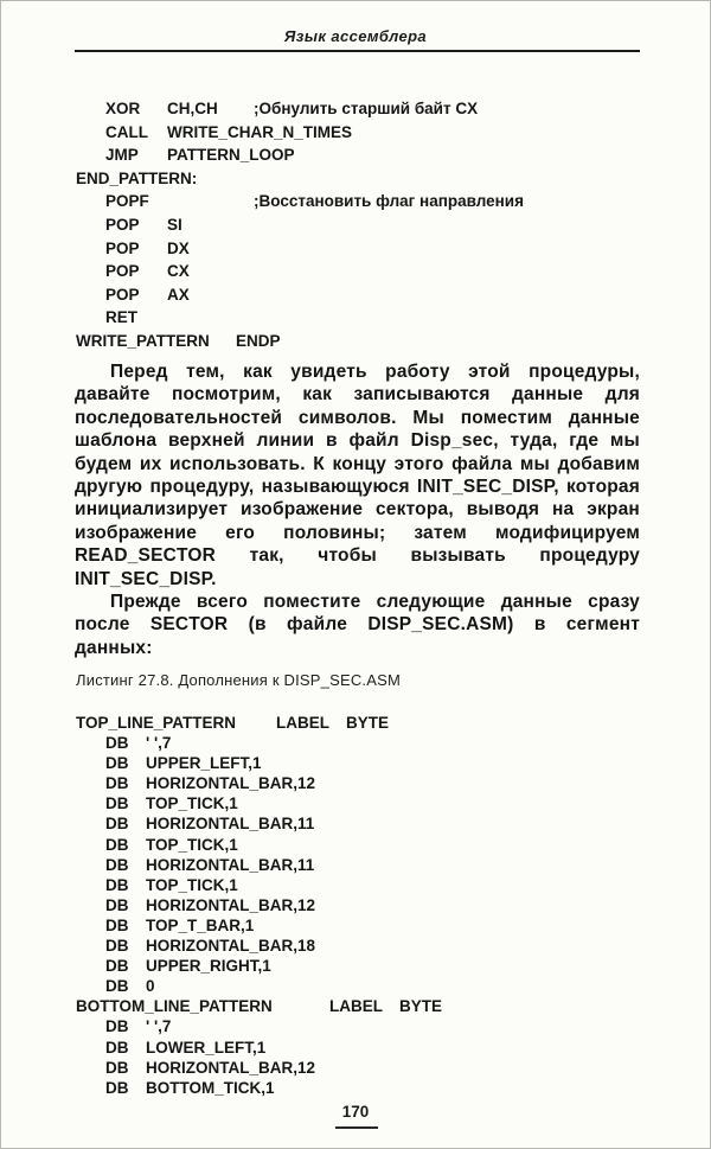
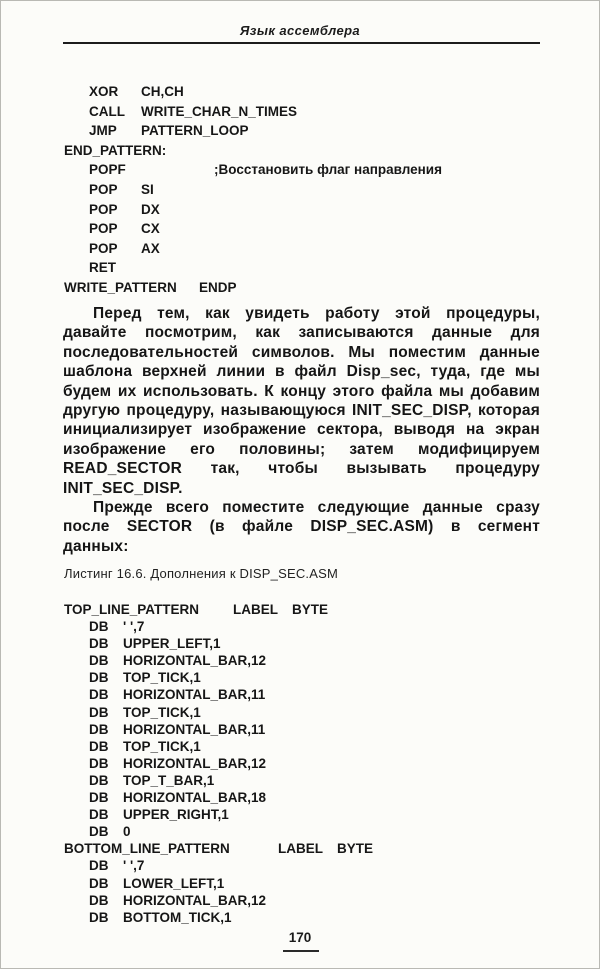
  Язык ассемблера
  XOR
  CH,CH
- ;Обнулить старший байт CX
  CALL
  WRITE_CHAR_N_TIMES
  JMP
  PATTERN_LOOP
  END_PATTERN:
  POPF
  ;Восстановить флаг направления
  POP
  SI
  POP
  DX
  POP
  CX
  POP
  AX
  RET
  WRITE_PATTERN
  ENDP
  Перед тем, как увидеть работу этой процедуры, давайте посмотрим, как записываются данные для последовательностей символов. Мы поместим данные шаблона верхней линии в файл Disp_sec, туда, где мы будем их использовать. К концу этого файла мы добавим другую процедуру, называющуюся INIT_SEC_DISP, которая инициализирует изображение сектора, выводя на экран изображение его половины; затем модифицируем READ_SECTOR так, чтобы вызывать процедуру INIT_SEC_DISP.
  Прежде всего поместите следующие данные сразу после SECTOR (в файле DISP_SEC.ASM) в сегмент данных:
- Листинг 27.8. Дополнения к DISP_SEC.ASM
+ Листинг 16.6. Дополнения к DISP_SEC.ASM
  TOP_LINE_PATTERN
  LABEL
  BYTE
  DB
  ' ',7
  DB
  UPPER_LEFT,1
  DB
  HORIZONTAL_BAR,12
  DB
  TOP_TICK,1
  DB
  HORIZONTAL_BAR,11
  DB
  TOP_TICK,1
  DB
  HORIZONTAL_BAR,11
  DB
  TOP_TICK,1
  DB
  HORIZONTAL_BAR,12
  DB
  TOP_T_BAR,1
  DB
  HORIZONTAL_BAR,18
  DB
  UPPER_RIGHT,1
  DB
  0
  BOTTOM_LINE_PATTERN
  LABEL
  BYTE
  DB
  ' ',7
  DB
  LOWER_LEFT,1
  DB
  HORIZONTAL_BAR,12
  DB
  BOTTOM_TICK,1
  170
